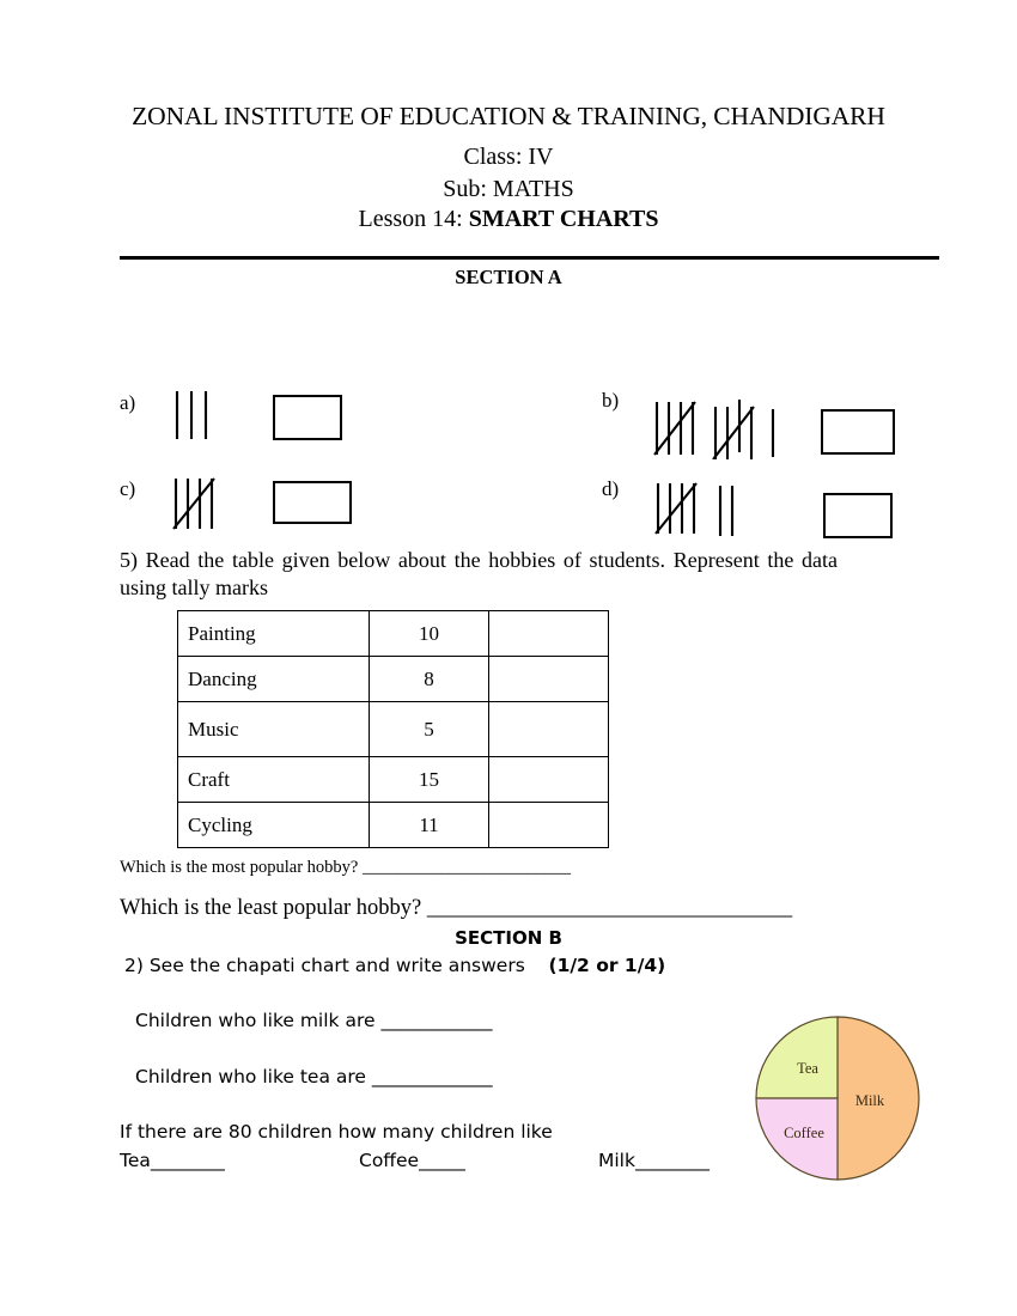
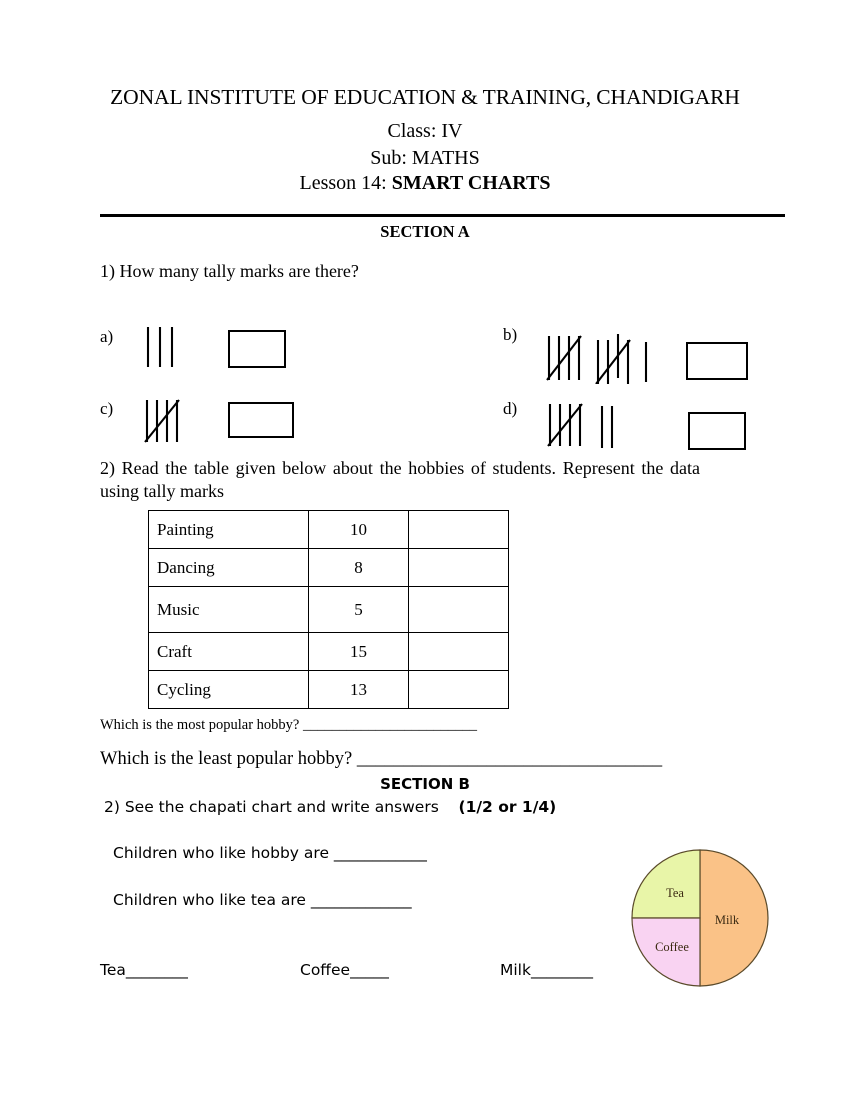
  ZONAL INSTITUTE OF EDUCATION & TRAINING, CHANDIGARH
  Class: IV
  Sub: MATHS
  Lesson 14: SMART CHARTS
  SECTION A
+ 1) How many tally marks are there?
  a)
  b)
  c)
  d)
- 5) Read the table given below about the hobbies of students. Represent the data using tally marks
+ 2) Read the table given below about the hobbies of students. Represent the data using tally marks
  Painting	10
  Dancing	8
  Music	5
  Craft	15
- Cycling	11
+ Cycling	13
  Which is the most popular hobby? ________________________
  Which is the least popular hobby? _________________________________
  SECTION B
  2) See the chapati chart and write answers (1/2 or 1/4)
- Children who like milk are ____________
+ Children who like hobby are ____________
  Children who like tea are _____________
- If there are 80 children how many children like
  Tea________
  Coffee_____
  Milk________
  Tea
  Milk
  Coffee
